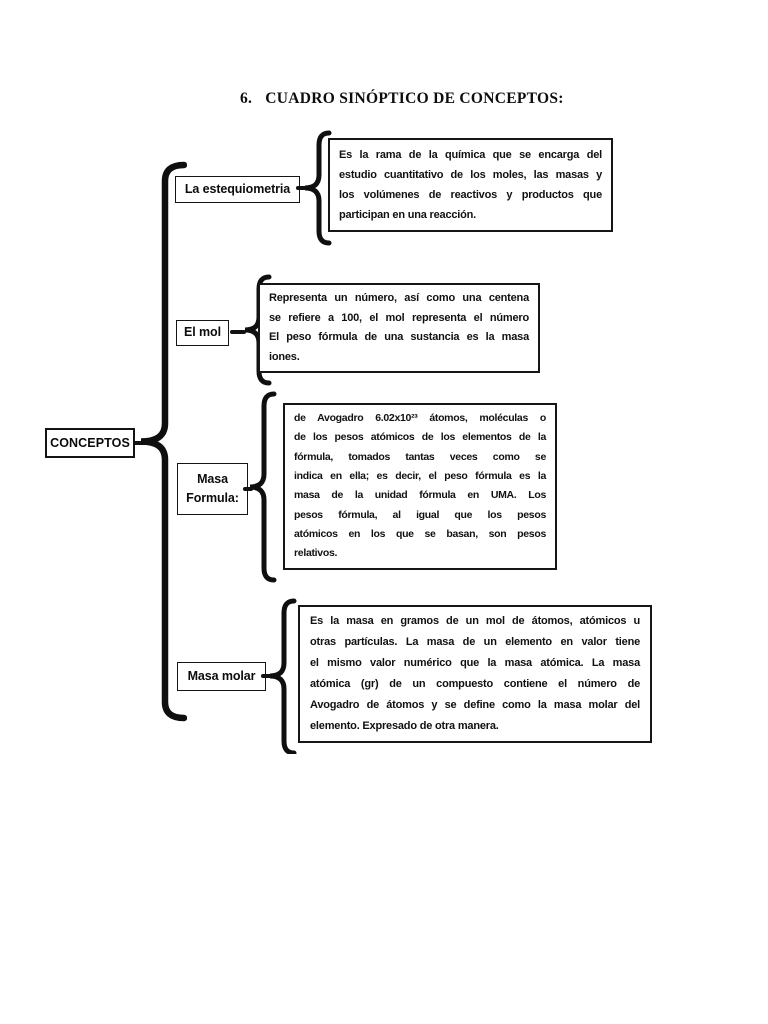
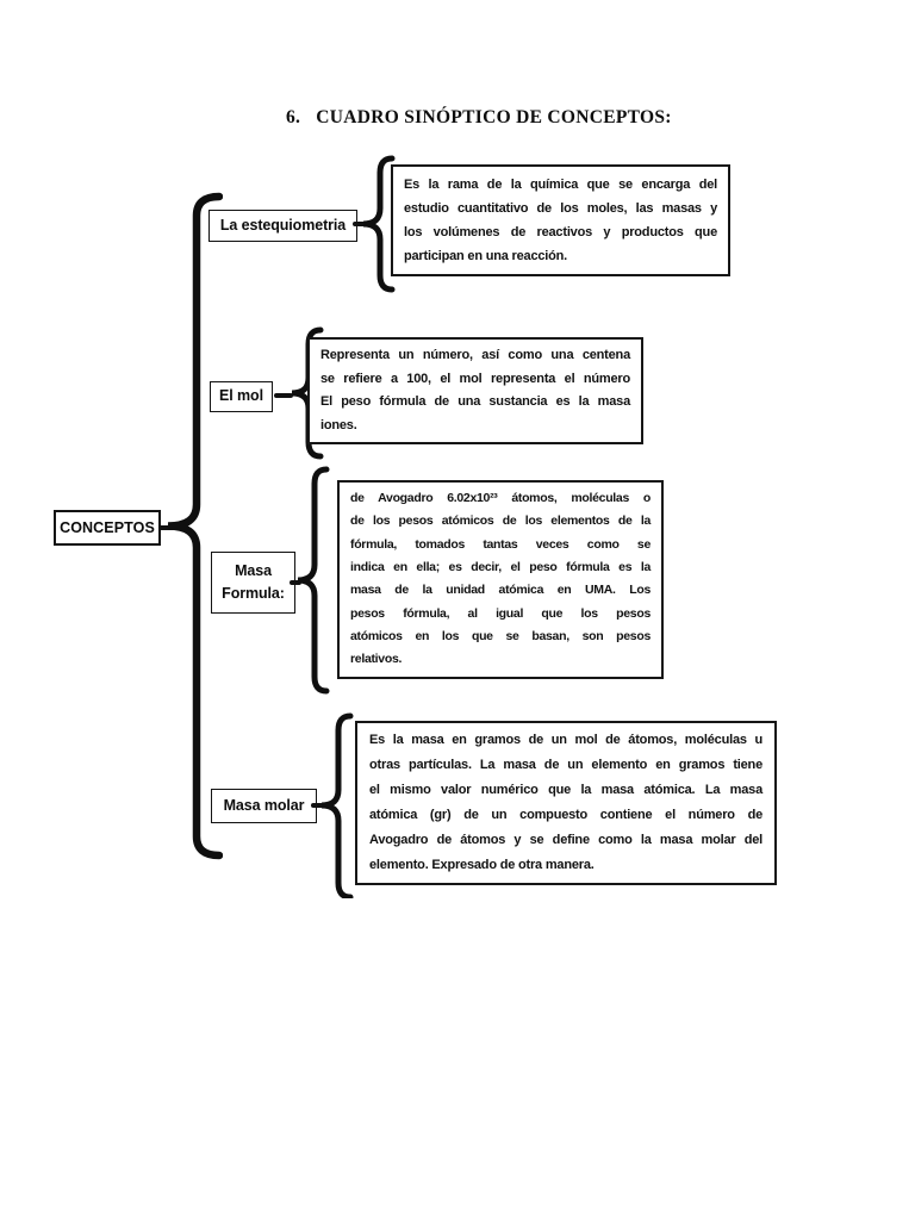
  6.
  CUADRO SINÓPTICO DE CONCEPTOS:
  CONCEPTOS
  La estequiometria
  Es la rama de la química que se encarga del
  estudio cuantitativo de los moles, las masas y
  los volúmenes de reactivos y productos que
  participan en una reacción.
  El mol
  Representa un número, así como una centena
  se refiere a 100, el mol representa el número
  El peso fórmula de una sustancia es la masa
  iones.
  Masa Formula:
  de Avogadro 6.02x10²³ átomos, moléculas o
  de los pesos atómicos de los elementos de la
  fórmula, tomados tantas veces como se
  indica en ella; es decir, el peso fórmula es la
- masa de la unidad fórmula en UMA. Los
+ masa de la unidad atómica en UMA. Los
  pesos fórmula, al igual que los pesos
  atómicos en los que se basan, son pesos
  relativos.
  Masa molar
- Es la masa en gramos de un mol de átomos, atómicos u
+ Es la masa en gramos de un mol de átomos, moléculas u
- otras partículas. La masa de un elemento en valor tiene
+ otras partículas. La masa de un elemento en gramos tiene
  el mismo valor numérico que la masa atómica. La masa
  atómica (gr) de un compuesto contiene el número de
  Avogadro de átomos y se define como la masa molar del
  elemento. Expresado de otra manera.
